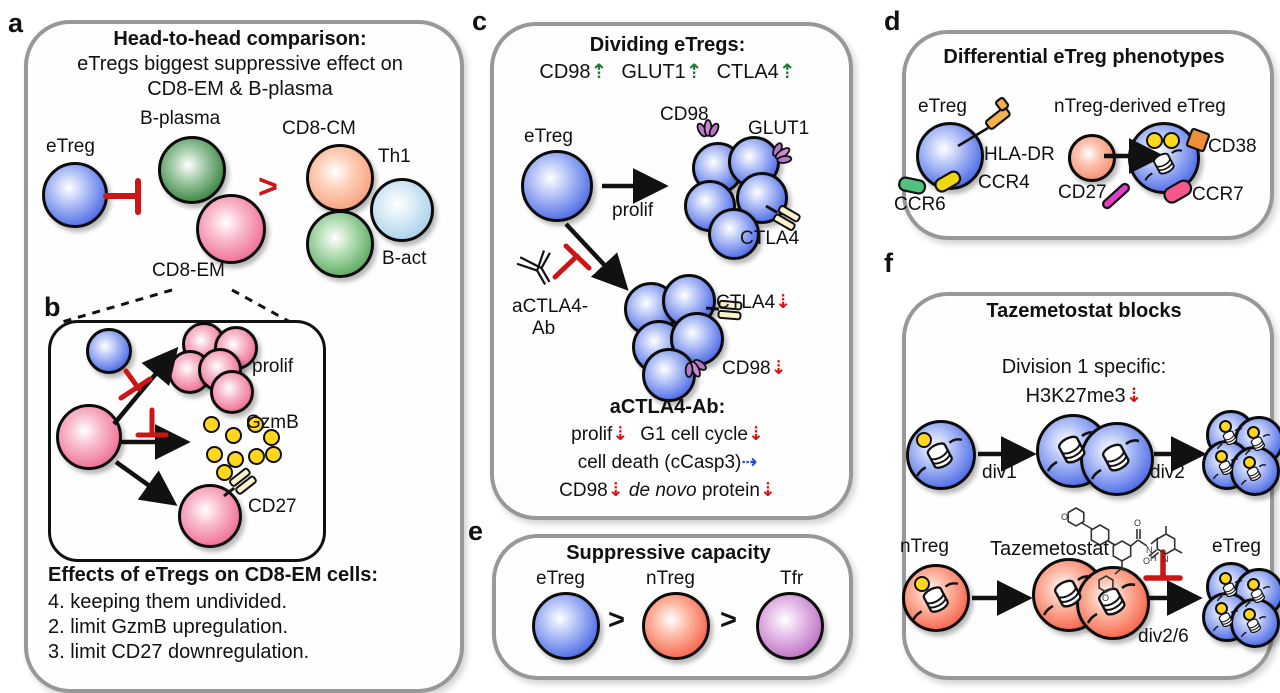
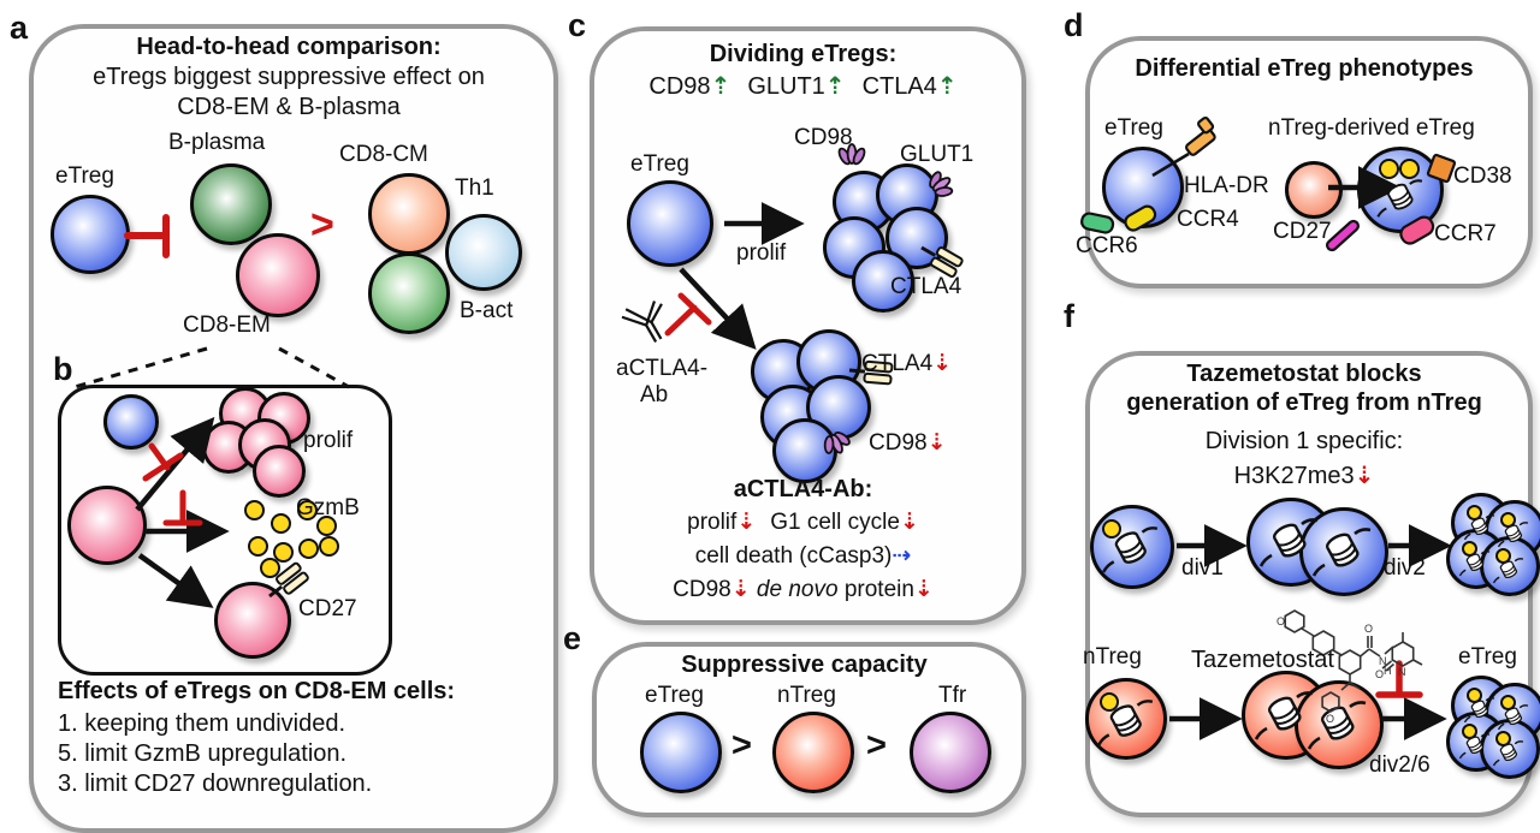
  a
  b
  c
  d
  e
  f
  Head-to-head comparison:
  eTregs biggest suppressive effect on
  CD8-EM & B-plasma
  eTreg
  B-plasma
  CD8-EM
  >
  CD8-CM
  Th1
  B-act
  prolif
  GzmB
  CD27
  Effects of eTregs on CD8-EM cells:
- 4. keeping them undivided.
+ 1. keeping them undivided.
- 2. limit GzmB upregulation.
+ 5. limit GzmB upregulation.
  3. limit CD27 downregulation.
  Dividing eTregs:
  CD98⇡
  GLUT1⇡
  CTLA4⇡
  eTreg
  prolif
  CD98
  GLUT1
  CTLA4
  aCTLA4-
  Ab
  CTLA4⇣
  CD98⇣
  aCTLA4-Ab:
  prolif⇣
  G1 cell cycle⇣
  cell death (cCasp3)⇢
  CD98⇣ de novo protein⇣
  Suppressive capacity
  eTreg
  nTreg
  Tfr
  >
  >
  Differential eTreg phenotypes
  eTreg
  HLA-DR
  CCR4
  CCR6
  nTreg-derived eTreg
  CD38
  CD27
  CCR7
  Tazemetostat blocks
+ generation of eTreg from nTreg
  Division 1 specific:
  H3K27me3⇣
  div1
  div2
  nTreg
  Tazemetostat
  eTreg
  div2/6
  O
  O
  N
  H
  O
  N
  O
